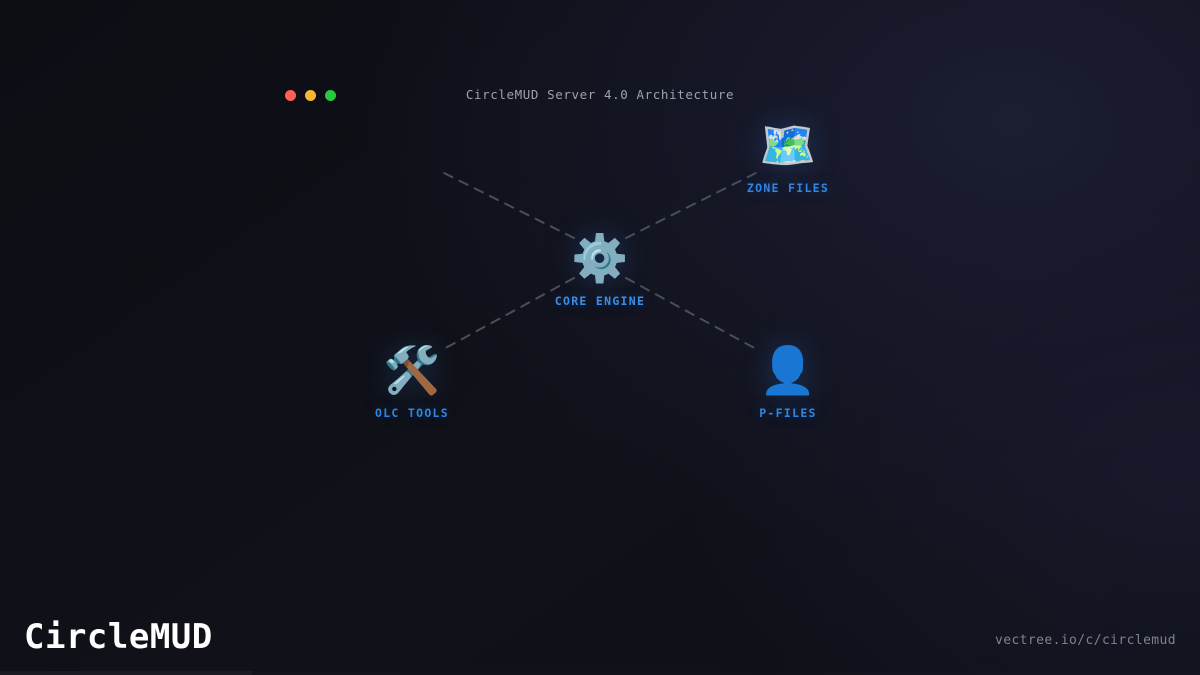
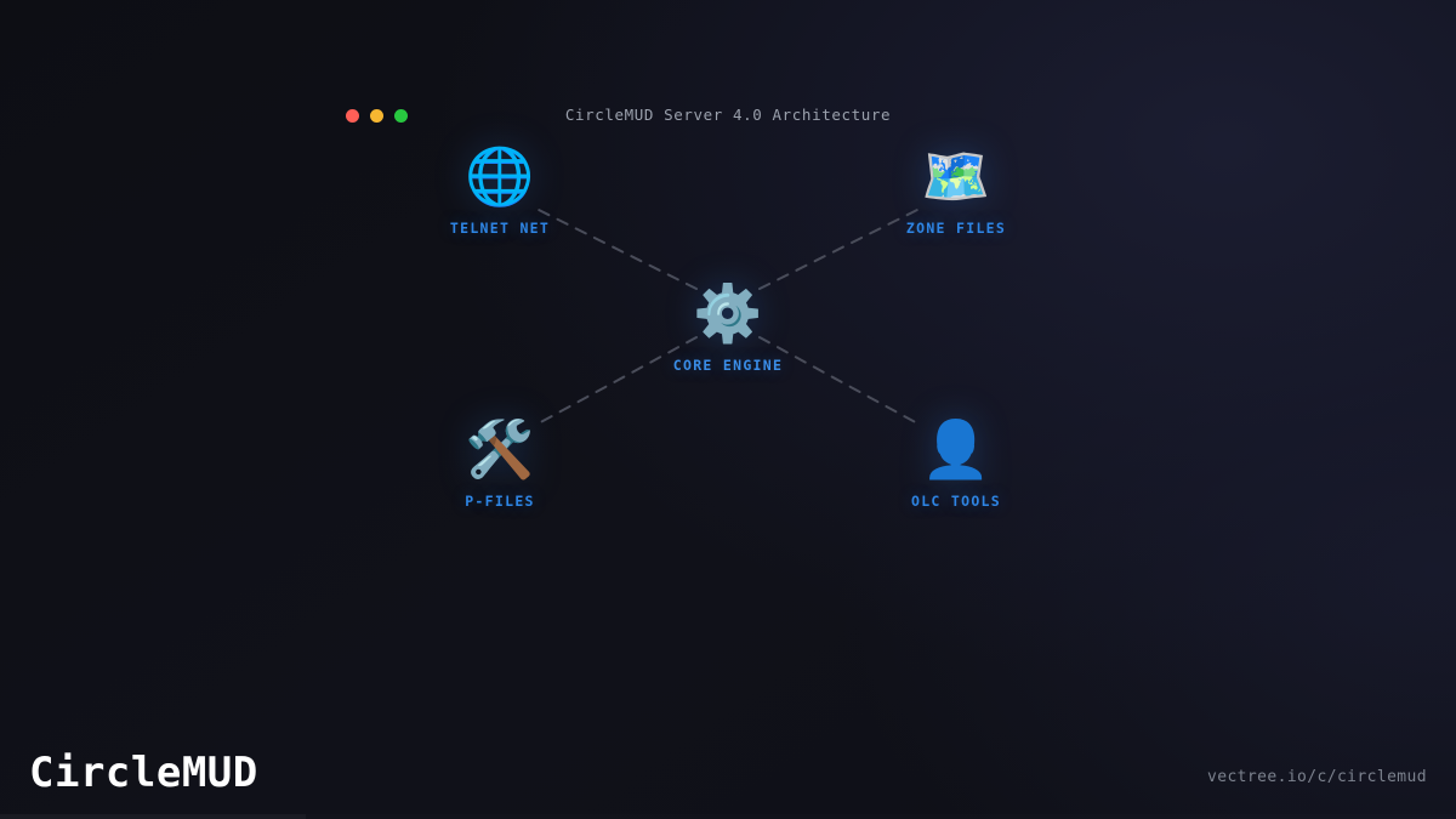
+ 🌐
+ TELNET NET
  🗺️
  ZONE FILES
  ⚙️
  CORE ENGINE
  🛠️
- OLC TOOLS
+ P-FILES
  👤
- P-FILES
+ OLC TOOLS
  CircleMUD Server 4.0 Architecture
  CircleMUD
  vectree.io/c/circlemud
